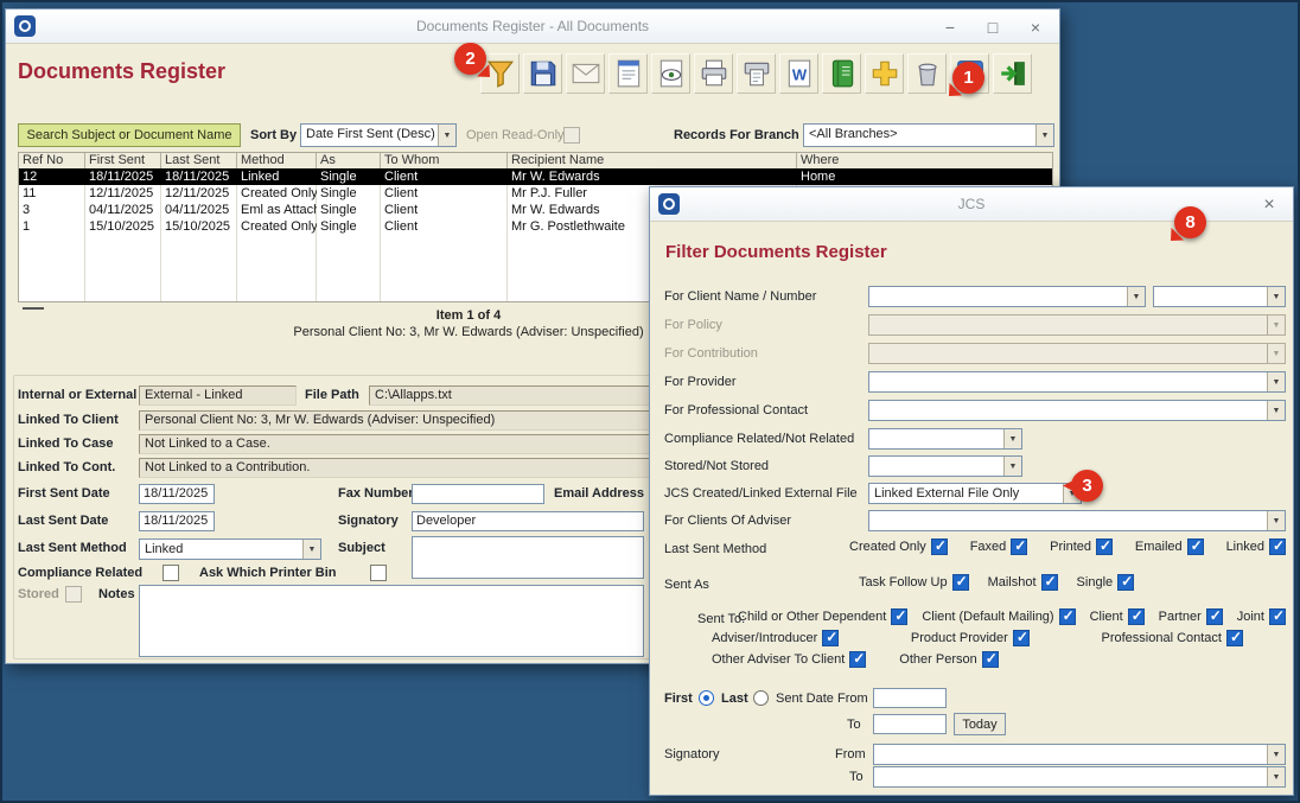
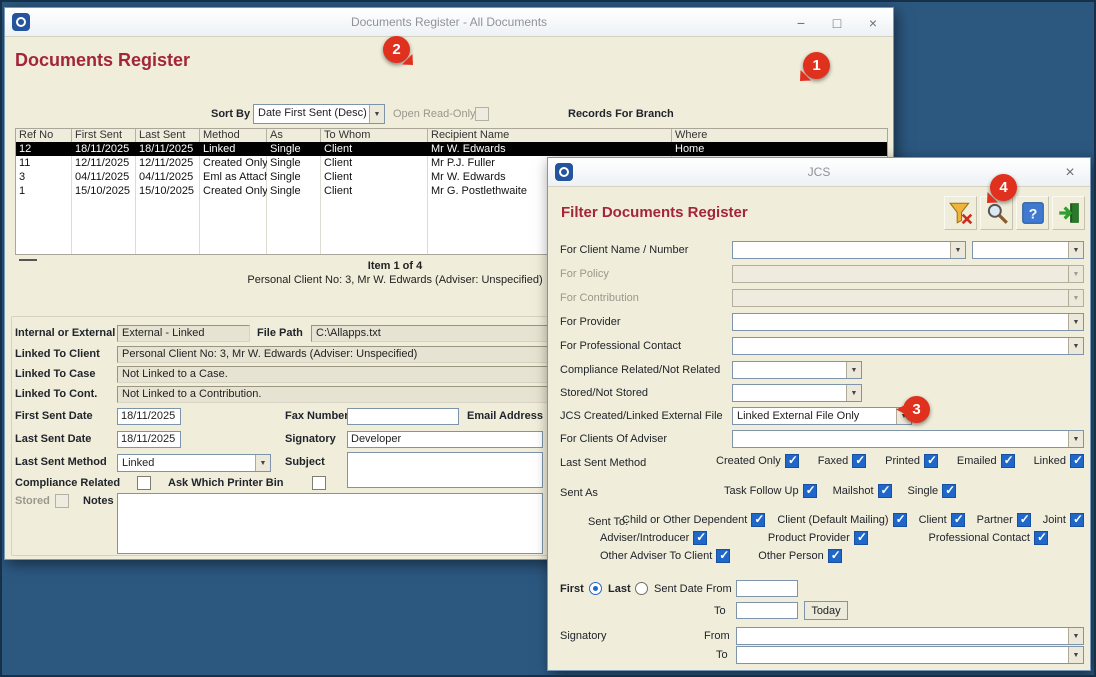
  Documents Register - All Documents
  −
  □
  ×
  Documents Register
- W
- Search Subject or Document Name
  Sort By
  Date First Sent (Desc)
  Open Read-Only
  Records For Branch
- <All Branches>
  Ref No
  First Sent
  Last Sent
  Method
  As
  To Whom
  Recipient Name
  Where
  12
  18/11/2025
  18/11/2025
  Linked
  Single
  Client
  Mr W. Edwards
  Home
  11
  12/11/2025
  12/11/2025
  Created Only
  Single
  Client
  Mr P.J. Fuller
  3
  04/11/2025
  04/11/2025
  Eml as Attac
  Single
  Client
  Mr W. Edwards
  1
  15/10/2025
  15/10/2025
  Created Only
  Single
  Client
  Mr G. Postlethwaite
  Item 1 of 4
  Personal Client No: 3, Mr W. Edwards (Adviser: Unspecified)
  Internal or External
  External - Linked
  File Path
  C:\Allapps.txt
  Linked To Client
  Personal Client No: 3, Mr W. Edwards (Adviser: Unspecified)
  Linked To Case
  Not Linked to a Case.
  Linked To Cont.
  Not Linked to a Contribution.
  First Sent Date
  18/11/2025
  Fax Numbe
  Email Address
  Last Sent Date
  18/11/2025
  Signatory
  Developer
  Last Sent Method
  Linked
  Subject
  Compliance Related
  Ask Which Printer Bin
  Stored
  Notes
  JCS
  ×
  Filter Documents Register
+ ?
  For Client Name / Number
  For Policy
  For Contribution
  For Provider
  For Professional Contact
  Compliance Related/Not Related
  Stored/Not Stored
  JCS Created/Linked External File
  Linked External File Only
  For Clients Of Adviser
  Last Sent Method
  Created Only
  Faxed
  Printed
  Emailed
  Linked
  Sent As
  Task Follow Up
  Mailshot
  Single
  Sent To:
  Child or Other Dependent
  Client (Default Mailing)
  Client
  Partner
  Joint
  Adviser/Introducer
  Product Provider
  Professional Contact
  Other Adviser To Client
  Other Person
  First
  Last
  Sent Date From
  To
  Today
  Signatory
  From
  To
  2
  1
  3
- 8
+ 4
